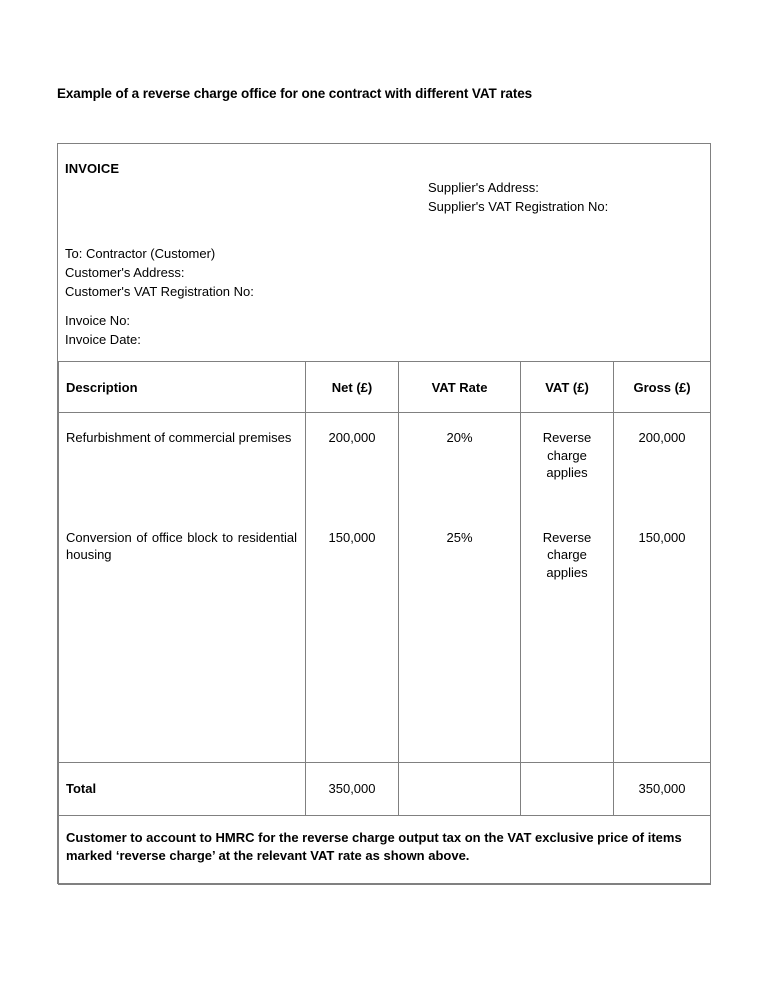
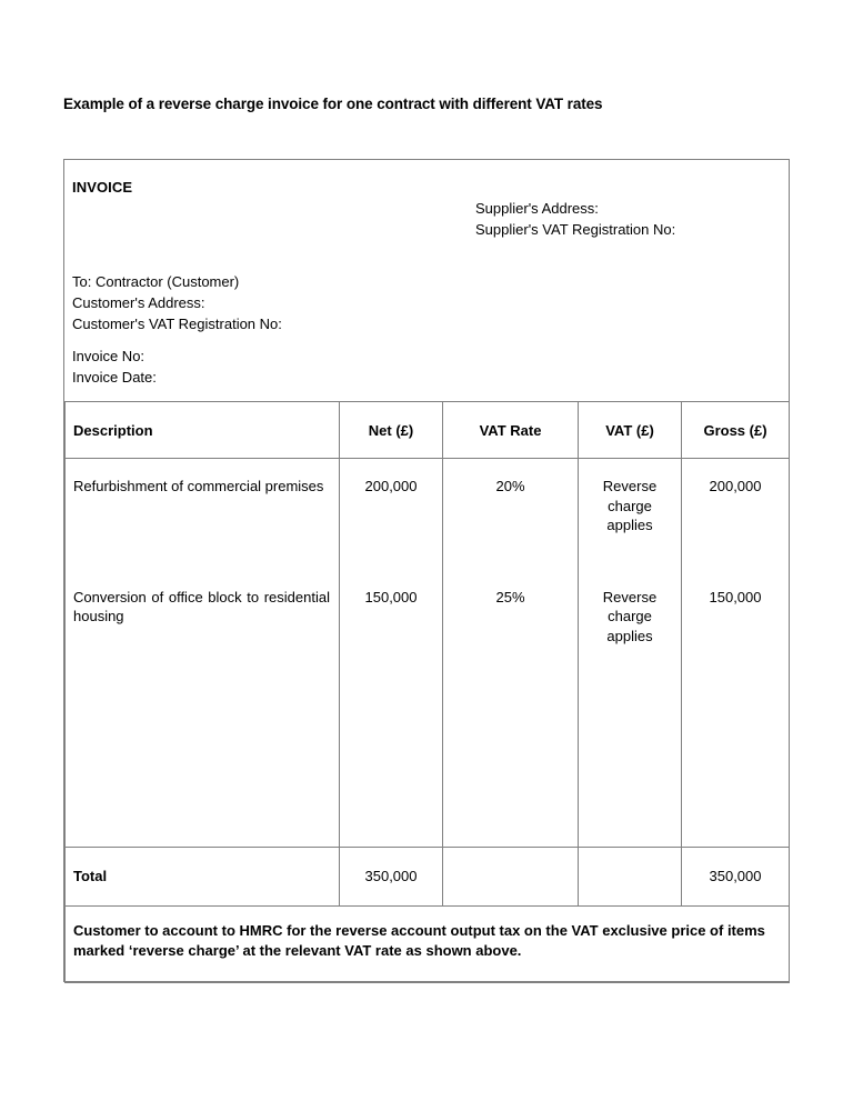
- Example of a reverse charge office for one contract with different VAT rates
+ Example of a reverse charge invoice for one contract with different VAT rates
  INVOICE
  Supplier's Address:
  Supplier's VAT Registration No:
  To: Contractor (Customer)
  Customer's Address:
  Customer's VAT Registration No:
  Invoice No:
  Invoice Date:
  Description	Net (£)	VAT Rate	VAT (£)	Gross (£)
  Refurbishment of commercial premises Conversion of office block to residential housing	200,000 150,000	20% 25%	Reverse charge applies Reverse charge applies	200,000 150,000
  Total	350,000			350,000
- Customer to account to HMRC for the reverse charge output tax on the VAT exclusive price of items marked ‘reverse charge’ at the relevant VAT rate as shown above.
+ Customer to account to HMRC for the reverse account output tax on the VAT exclusive price of items marked ‘reverse charge’ at the relevant VAT rate as shown above.
